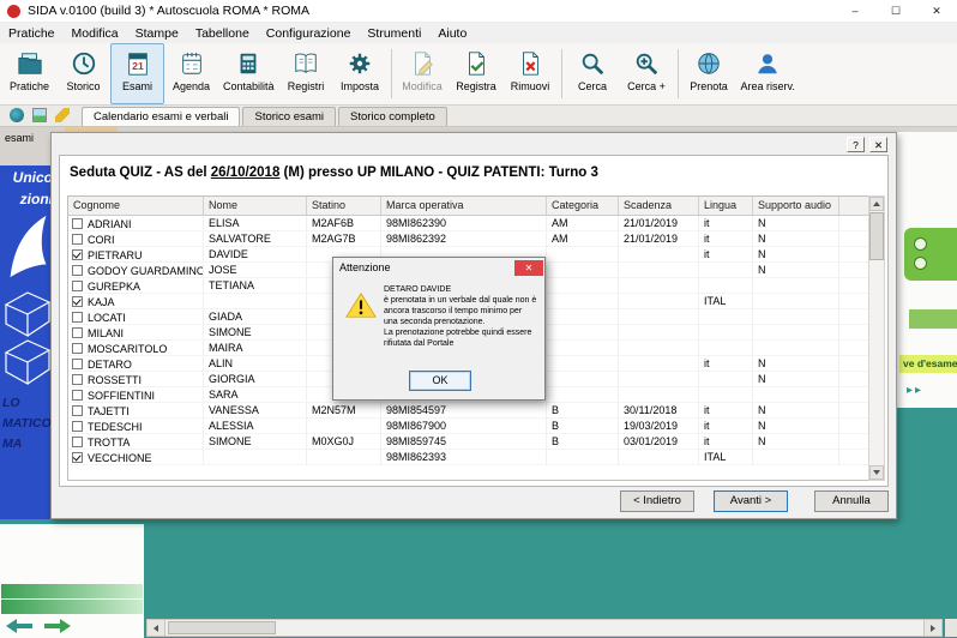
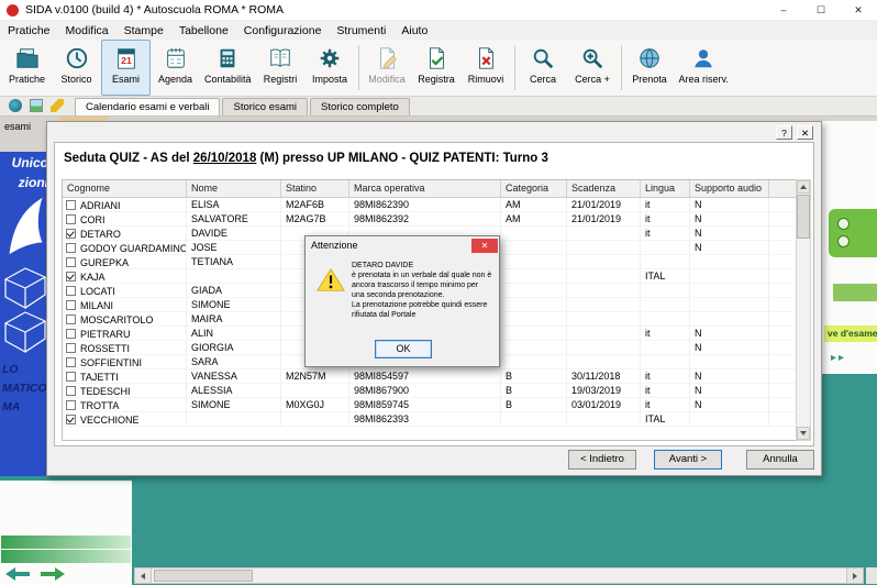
- SIDA v.0100 (build 3) * Autoscuola ROMA * ROMA
+ SIDA v.0100 (build 4) * Autoscuola ROMA * ROMA
  –
  ☐
  ✕
  Pratiche
  Modifica
  Stampe
  Tabellone
  Configurazione
  Strumenti
  Aiuto
  Pratiche
  Storico
  21
  Esami
  Agenda
  Contabilità
  Registri
  Imposta
  Modifica
  Registra
  Rimuovi
  Cerca
  Cerca +
  Prenota
  Area riserv.
  Calendario esami e verbali
  Storico esami
  Storico completo
  esami
  Unico
  zion
  LO
  MATICO
  MA
  ve d'esame
  ▸▸
  ?
  ✕
  Seduta QUIZ - AS del 26/10/2018 (M) presso UP MILANO - QUIZ PATENTI: Turno 3
  Cognome
  Nome
  Statino
  Marca operativa
  Categoria
  Scadenza
  Lingua
  Supporto audio
  ADRIANI
  ELISA
  M2AF6B
  98MI862390
  AM
  21/01/2019
  it
  N
  CORI
  SALVATORE
  M2AG7B
  98MI862392
  AM
  21/01/2019
  it
  N
- PIETRARU
+ DETARO
  DAVIDE
  it
  N
  GODOY GUARDAMINO
  JOSE
  N
  GUREPKA
  TETIANA
  KAJA
  ITAL
  LOCATI
  GIADA
  MILANI
  SIMONE
  MOSCARITOLO
  MAIRA
- DETARO
+ PIETRARU
  ALIN
  it
  N
  ROSSETTI
  GIORGIA
  N
  SOFFIENTINI
  SARA
  TAJETTI
  VANESSA
  M2N57M
  98MI854597
  B
  30/11/2018
  it
  N
  TEDESCHI
  ALESSIA
  98MI867900
  B
  19/03/2019
  it
  N
  TROTTA
  SIMONE
  M0XG0J
  98MI859745
  B
  03/01/2019
  it
  N
  VECCHIONE
  98MI862393
  ITAL
  < Indietro
  Avanti >
  Annulla
  Attenzione
  ✕
  OK
